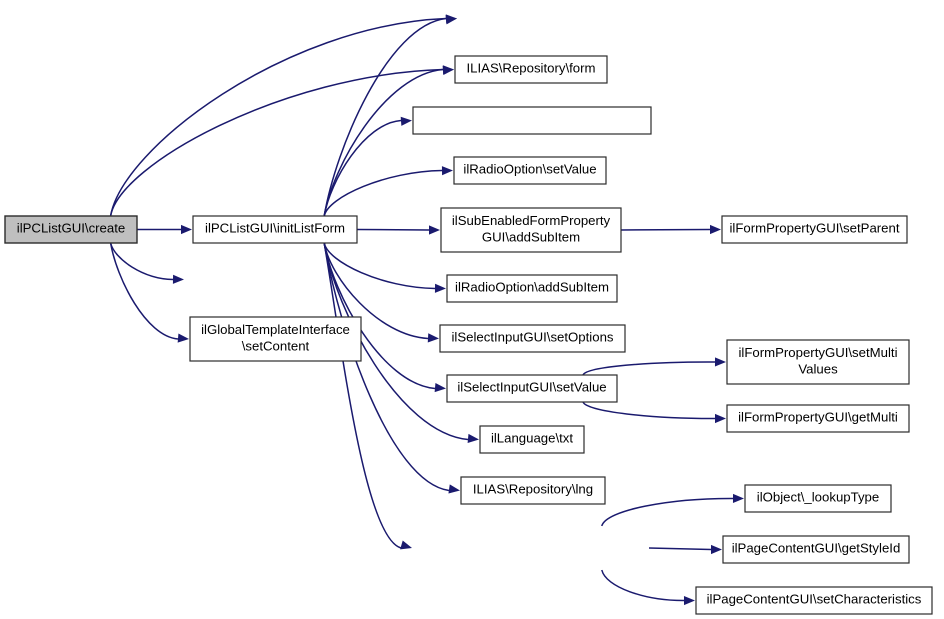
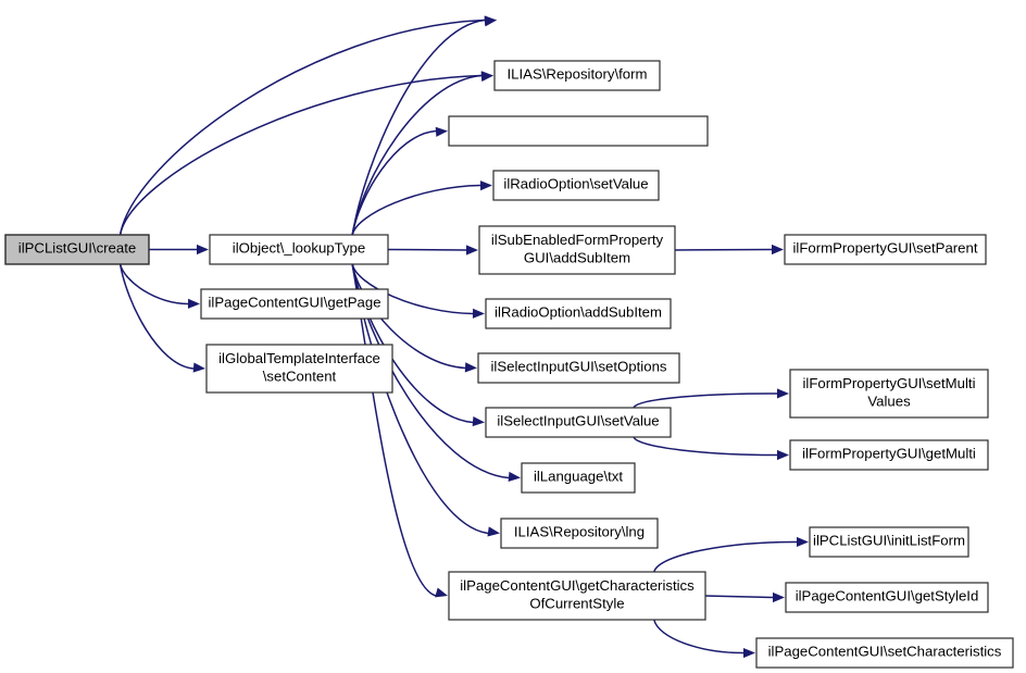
  ilPCListGUI\create
- ilPCListGUI\initListForm
+ ilObject\_lookupType
+ ilPageContentGUI\getPage
  ilGlobalTemplateInterface \setContent
  ILIAS\Repository\form
  ilRadioOption\setValue
  ilSubEnabledFormProperty GUI\addSubItem
  ilRadioOption\addSubItem
  ilSelectInputGUI\setOptions
  ilSelectInputGUI\setValue
  ilLanguage\txt
  ILIAS\Repository\lng
+ ilPageContentGUI\getCharacteristics OfCurrentStyle
  ilFormPropertyGUI\setParent
  ilFormPropertyGUI\setMulti Values
  ilFormPropertyGUI\getMulti
- ilObject\_lookupType
+ ilPCListGUI\initListForm
  ilPageContentGUI\getStyleId
  ilPageContentGUI\setCharacteristics
